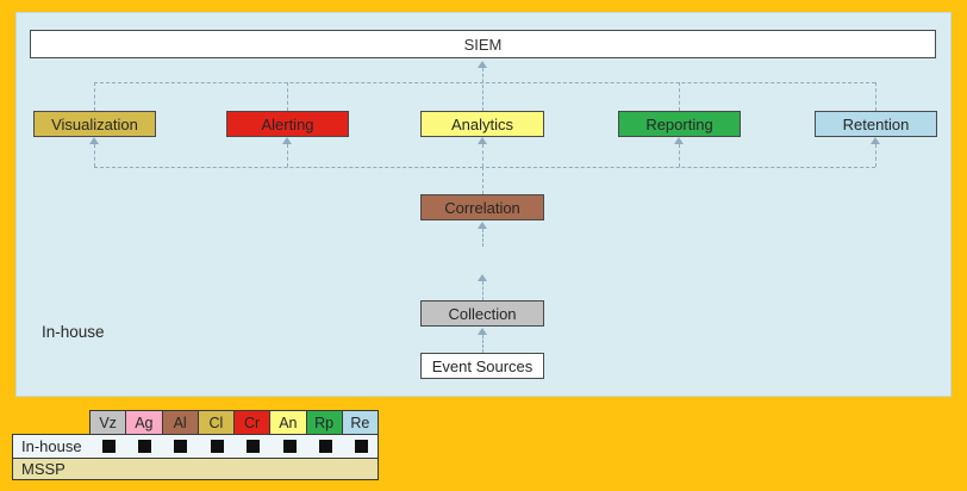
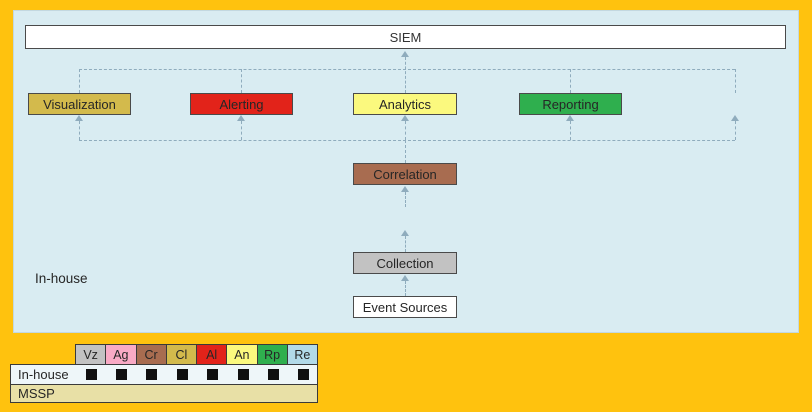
  SIEM
  Visualization
  Alerting
  Analytics
  Reporting
- Retention
  Correlation
  Collection
  Event Sources
  In-house
  Vz
  Ag
- Al
+ Cr
  Cl
- Cr
+ Al
  An
  Rp
  Re
  In-house
  MSSP
